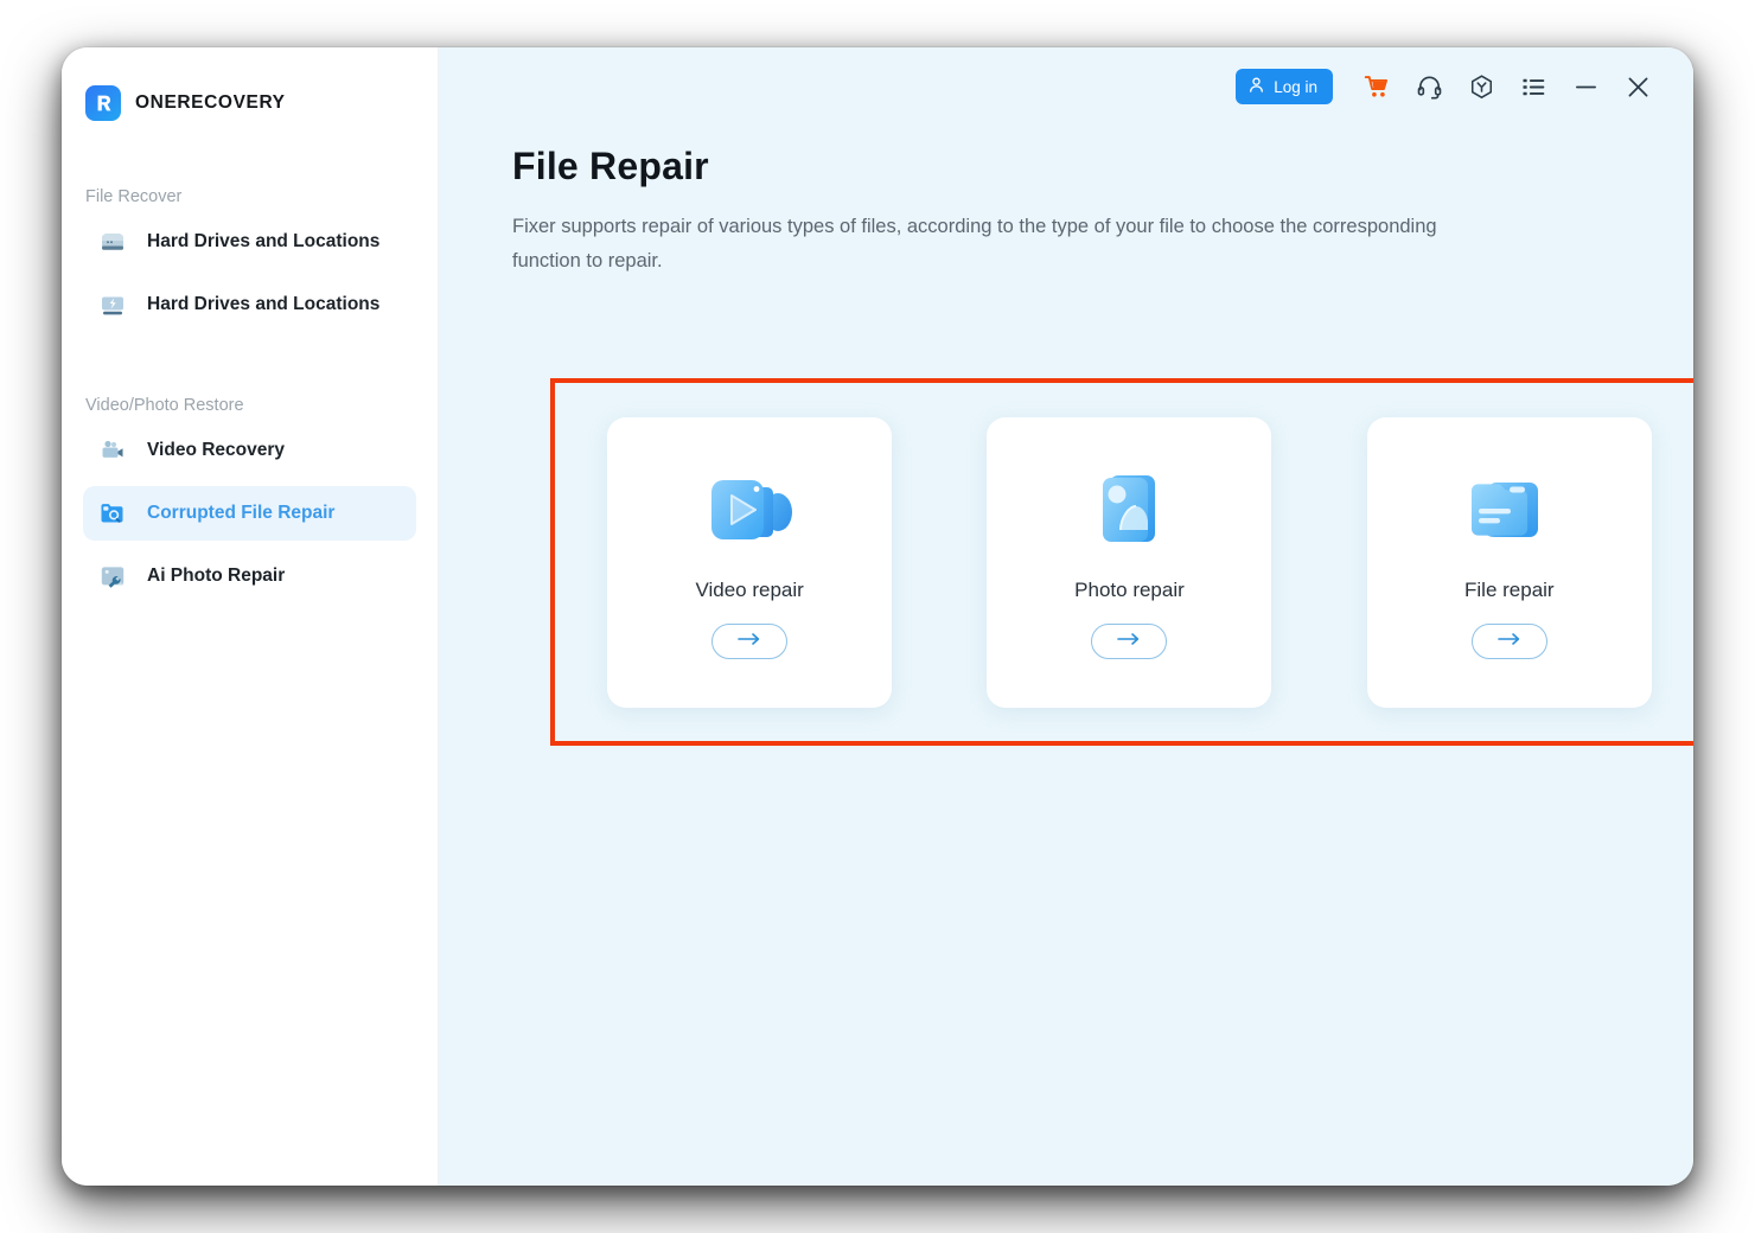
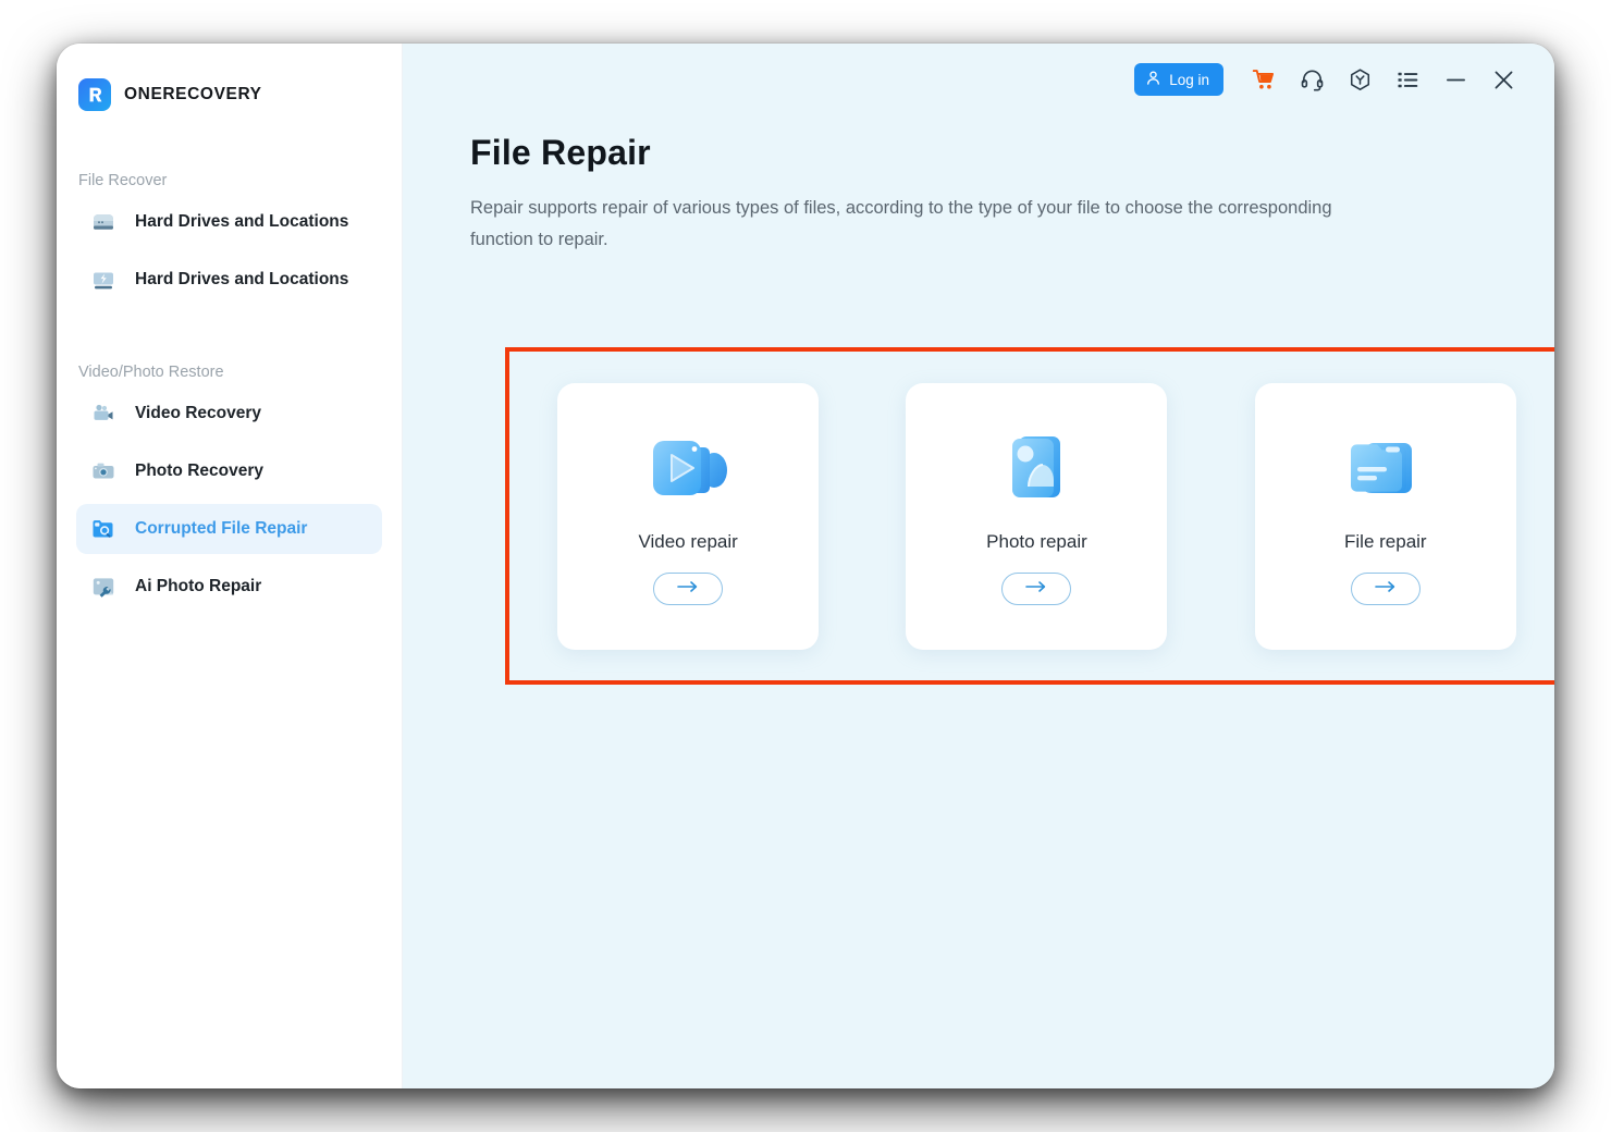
  ONERECOVERY
  File Recover
  Hard Drives and Locations
  Hard Drives and Locations
  Video/Photo Restore
  Video Recovery
+ Photo Recovery
  Corrupted File Repair
  Ai Photo Repair
  Log in
  File Repair
- Fixer supports repair of various types of files, according to the type of your file to choose the corresponding function to repair.
+ Repair supports repair of various types of files, according to the type of your file to choose the corresponding function to repair.
  Video repair
  Photo repair
  File repair
